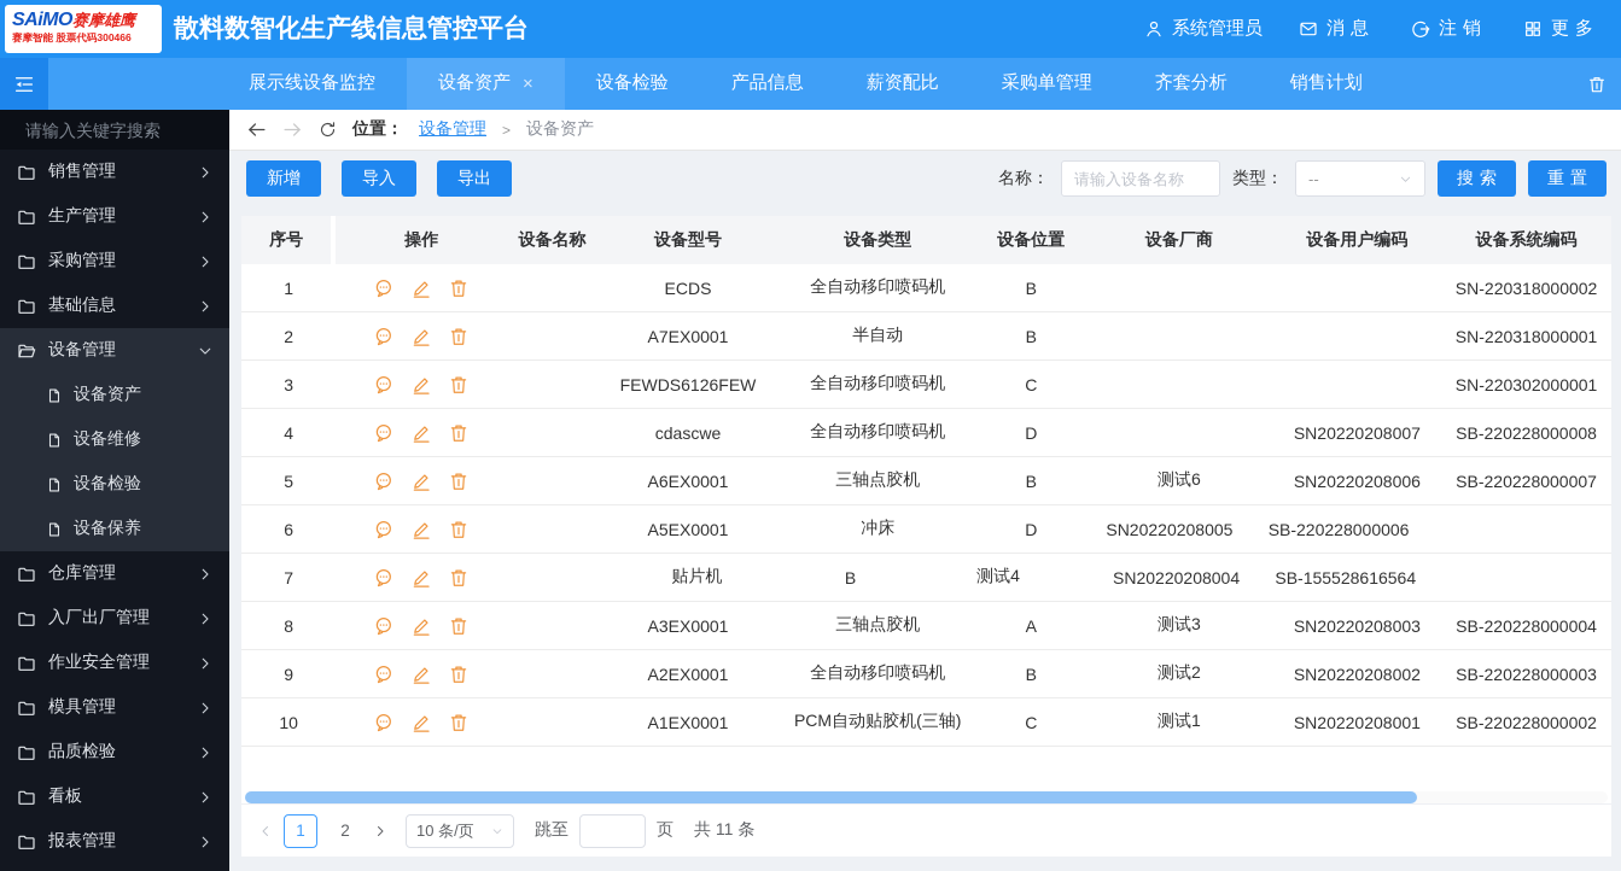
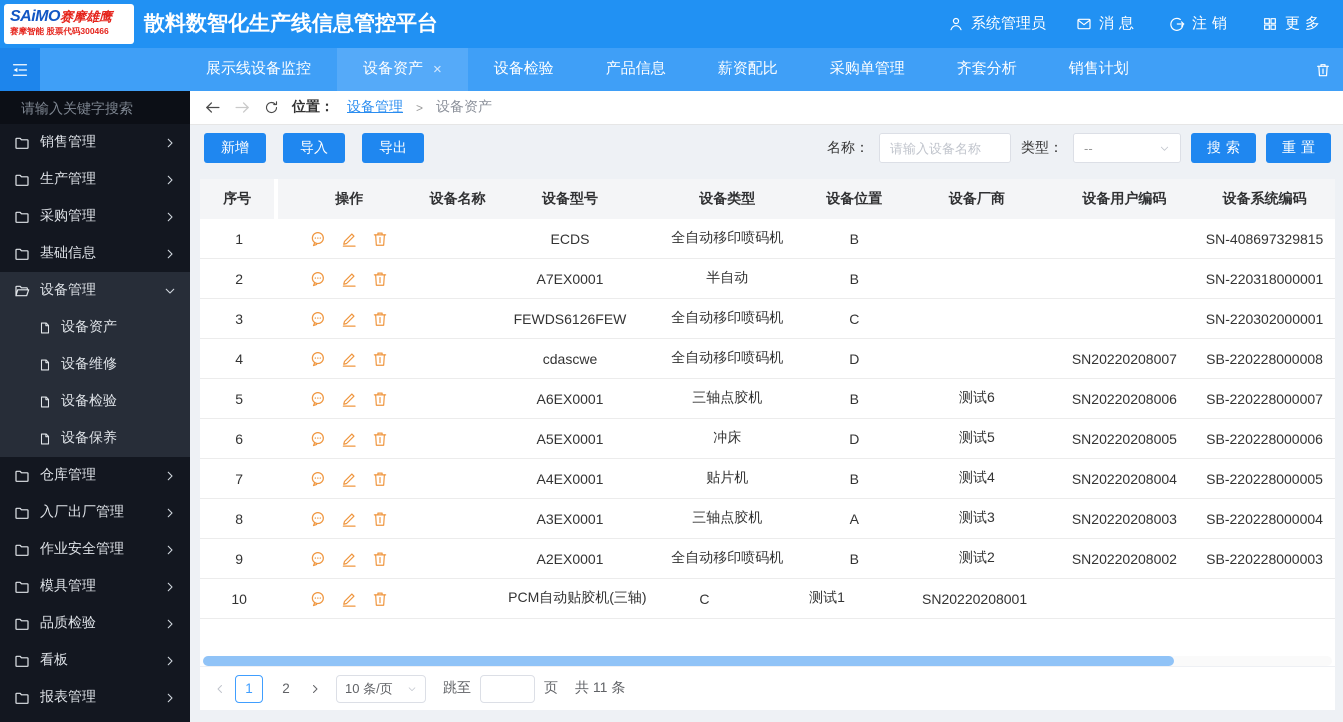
  SAiMO赛摩雄鹰
  赛摩智能 股票代码300466
  散料数智化生产线信息管控平台
  系统管理员
  消息
  注销
  更多
  展示线设备监控
  设备资产
  ×
  设备检验
  产品信息
  薪资配比
  采购单管理
  齐套分析
  销售计划
  请输入关键字搜索
  销售管理
  生产管理
  采购管理
  基础信息
  设备管理
  设备资产
  设备维修
  设备检验
  设备保养
  仓库管理
  入厂出厂管理
  作业安全管理
  模具管理
  品质检验
  看板
  报表管理
  位置：
  设备管理
  >
  设备资产
  新增
  导入
  导出
  名称：
  请输入设备名称
  类型：
  --
  搜索
  重置
  序号
  操作
  设备名称
  设备型号
  设备类型
  设备位置
  设备厂商
  设备用户编码
  设备系统编码
  1
  ECDS
  全自动移印喷码机
  B
- SN-220318000002
+ SN-408697329815
  2
  A7EX0001
  半自动
  B
  SN-220318000001
  3
  FEWDS6126FEW
  全自动移印喷码机
  C
  SN-220302000001
  4
  cdascwe
  全自动移印喷码机
  D
  SN20220208007
  SB-220228000008
  5
  A6EX0001
  三轴点胶机
  B
  测试6
  SN20220208006
  SB-220228000007
  6
  A5EX0001
  冲床
  D
+ 测试5
  SN20220208005
  SB-220228000006
  7
+ A4EX0001
  贴片机
  B
  测试4
  SN20220208004
- SB-155528616564
+ SB-220228000005
  8
  A3EX0001
  三轴点胶机
  A
  测试3
  SN20220208003
  SB-220228000004
  9
  A2EX0001
  全自动移印喷码机
  B
  测试2
  SN20220208002
  SB-220228000003
  10
- A1EX0001
  PCM自动贴胶机(三轴)
  C
  测试1
  SN20220208001
- SB-220228000002
  1
  2
  10 条/页
  跳至
  页
  共 11 条
